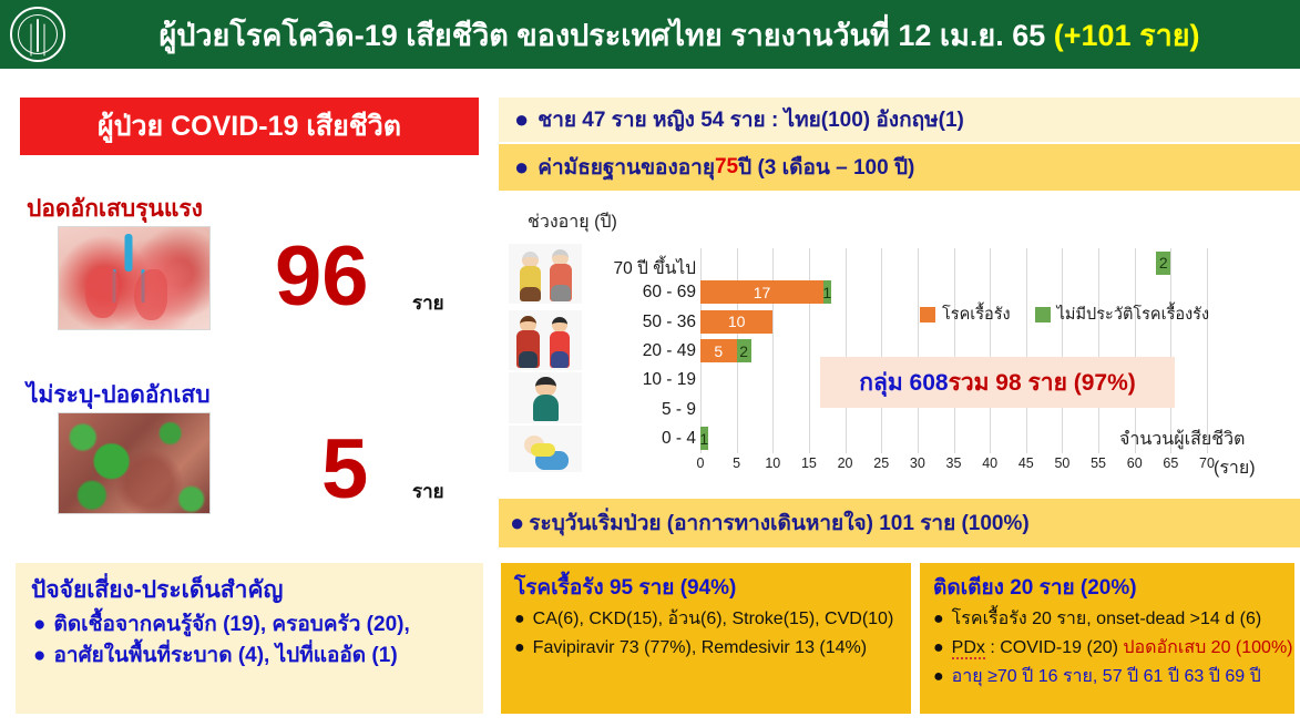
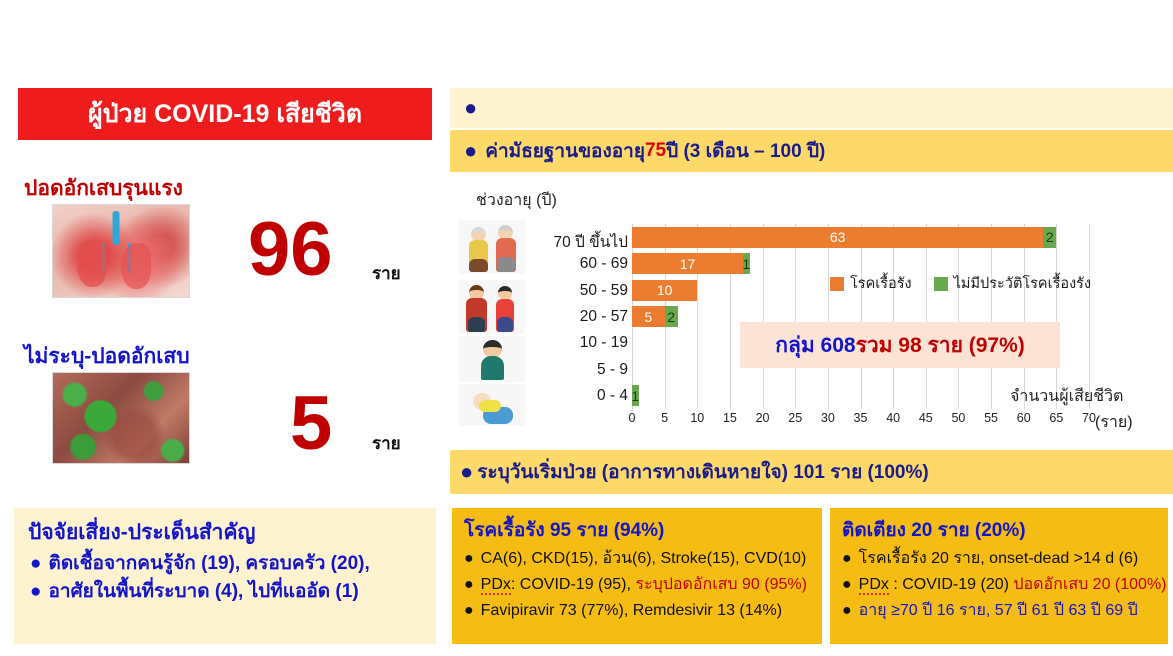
- ผู้ป่วยโรคโควิด-19 เสียชีวิต ของประเทศไทย รายงานวันที่ 12 เม.ย. 65 (+101 ราย)
  ผู้ป่วย COVID-19 เสียชีวิต
  ปอดอักเสบรุนแรง
  96
  ราย
  ไม่ระบุ-ปอดอักเสบ
  5
  ราย
  ●
- ชาย 47 ราย หญิง 54 ราย : ไทย(100) อังกฤษ(1)
  ●
  ค่ามัธยฐานของอายุ
  75
  ปี (3 เดือน – 100 ปี)
  ช่วงอายุ (ปี)
  70 ปี ขึ้นไป
+ 63
  2
  60 - 69
  17
  1
- 50 - 36
+ 50 - 59
  10
- 20 - 49
+ 20 - 57
  5
  2
  10 - 19
  5 - 9
  0 - 4
  1
  0
  5
  10
  15
  20
  25
  30
  35
  40
  45
  50
  55
  60
  65
  70
  จำนวนผู้เสียชีวิต
  (ราย)
  โรคเรื้อรัง
  ไม่มีประวัติโรคเรื้องรัง
  กลุ่ม 608
  รวม 98 ราย (97%)
  ●
  ระบุวันเริ่มป่วย (อาการทางเดินหายใจ) 101 ราย (100%)
  ปัจจัยเสี่ยง-ประเด็นสำคัญ
  ● ติดเชื้อจากคนรู้จัก (19), ครอบครัว (20),
  ● อาศัยในพื้นที่ระบาด (4), ไปที่แออัด (1)
  โรคเรื้อรัง 95 ราย (94%)
  ● CA(6), CKD(15), อ้วน(6), Stroke(15), CVD(10)
+ ● PDx: COVID-19 (95), ระบุปอดอักเสบ 90 (95%)
  ● Favipiravir 73 (77%), Remdesivir 13 (14%)
  ติดเตียง 20 ราย (20%)
  ● โรคเรื้อรัง 20 ราย, onset-dead >14 d (6)
  ● PDx : COVID-19 (20) ปอดอักเสบ 20 (100%)
  ● อายุ ≥70 ปี 16 ราย, 57 ปี 61 ปี 63 ปี 69 ปี
